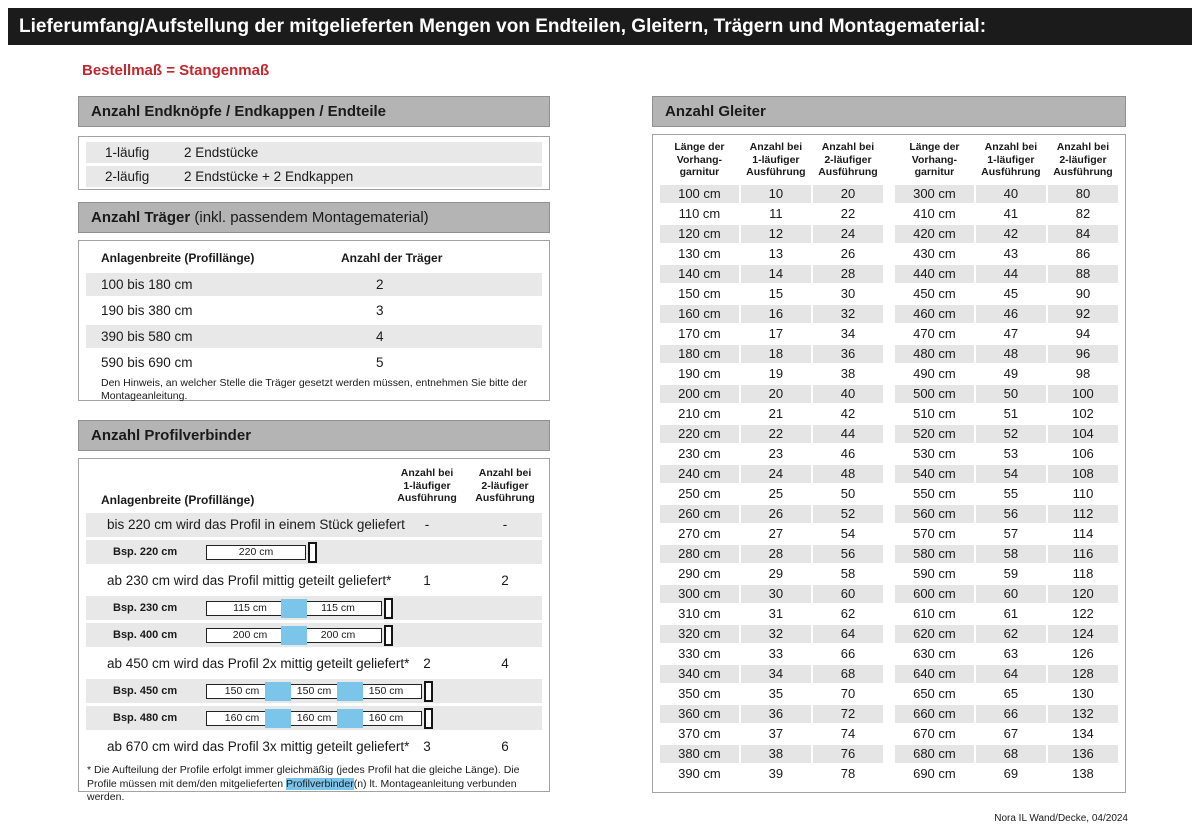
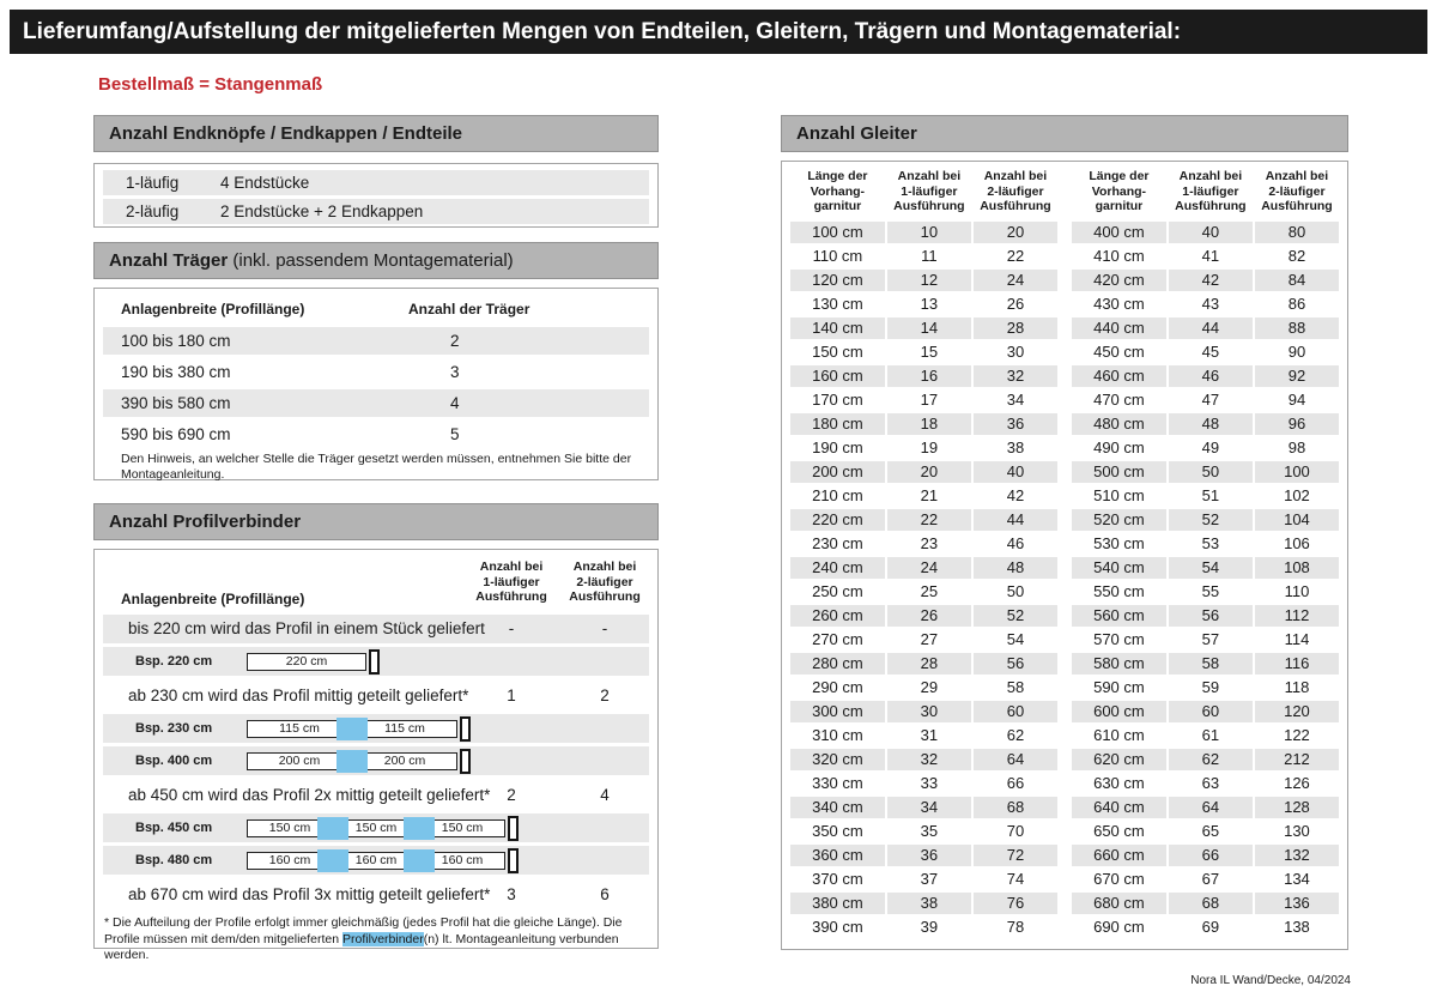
  Lieferumfang/Aufstellung der mitgelieferten Mengen von Endteilen, Gleitern, Trägern und Montagematerial:
  Bestellmaß = Stangenmaß
  Anzahl Endknöpfe / Endkappen / Endteile
  1-läufig
- 2 Endstücke
+ 4 Endstücke
  2-läufig
  2 Endstücke + 2 Endkappen
  Anzahl Träger (inkl. passendem Montagematerial)
  Anlagenbreite (Profillänge)
  Anzahl der Träger
  100 bis 180 cm
  2
  190 bis 380 cm
  3
  390 bis 580 cm
  4
  590 bis 690 cm
  5
  Den Hinweis, an welcher Stelle die Träger gesetzt werden müssen, entnehmen Sie bitte der Montageanleitung.
  Anzahl Profilverbinder
  Anlagenbreite (Profillänge)
  Anzahl bei
  1-läufiger
  Ausführung
  Anzahl bei
  2-läufiger
  Ausführung
  bis 220 cm wird das Profil in einem Stück geliefert
  -
  -
  Bsp. 220 cm
  220 cm
  ab 230 cm wird das Profil mittig geteilt geliefert*
  1
  2
  Bsp. 230 cm
  115 cm
  115 cm
  Bsp. 400 cm
  200 cm
  200 cm
  ab 450 cm wird das Profil 2x mittig geteilt geliefert*
  2
  4
  Bsp. 450 cm
  150 cm
  150 cm
  150 cm
  Bsp. 480 cm
  160 cm
  160 cm
  160 cm
  ab 670 cm wird das Profil 3x mittig geteilt geliefert*
  3
  6
  * Die Aufteilung der Profile erfolgt immer gleichmäßig (jedes Profil hat die gleiche Länge). Die Profile müssen mit dem/den mitgelieferten Profilverbinder(n) lt. Montageanleitung verbunden werden.
  Anzahl Gleiter
  Länge der Vorhang- garnitur	Anzahl bei 1-läufiger Ausführung	Anzahl bei 2-läufiger Ausführung
  100 cm	10	20
  110 cm	11	22
  120 cm	12	24
  130 cm	13	26
  140 cm	14	28
  150 cm	15	30
  160 cm	16	32
  170 cm	17	34
  180 cm	18	36
  190 cm	19	38
  200 cm	20	40
  210 cm	21	42
  220 cm	22	44
  230 cm	23	46
  240 cm	24	48
  250 cm	25	50
  260 cm	26	52
  270 cm	27	54
  280 cm	28	56
  290 cm	29	58
  300 cm	30	60
  310 cm	31	62
  320 cm	32	64
  330 cm	33	66
  340 cm	34	68
  350 cm	35	70
  360 cm	36	72
  370 cm	37	74
  380 cm	38	76
  390 cm	39	78
  Länge der Vorhang- garnitur	Anzahl bei 1-läufiger Ausführung	Anzahl bei 2-läufiger Ausführung
- 300 cm	40	80
+ 400 cm	40	80
  410 cm	41	82
  420 cm	42	84
  430 cm	43	86
  440 cm	44	88
  450 cm	45	90
  460 cm	46	92
  470 cm	47	94
  480 cm	48	96
  490 cm	49	98
  500 cm	50	100
  510 cm	51	102
  520 cm	52	104
  530 cm	53	106
  540 cm	54	108
  550 cm	55	110
  560 cm	56	112
  570 cm	57	114
  580 cm	58	116
  590 cm	59	118
  600 cm	60	120
  610 cm	61	122
- 620 cm	62	124
+ 620 cm	62	212
  630 cm	63	126
  640 cm	64	128
  650 cm	65	130
  660 cm	66	132
  670 cm	67	134
  680 cm	68	136
  690 cm	69	138
  Nora IL Wand/Decke, 04/2024
